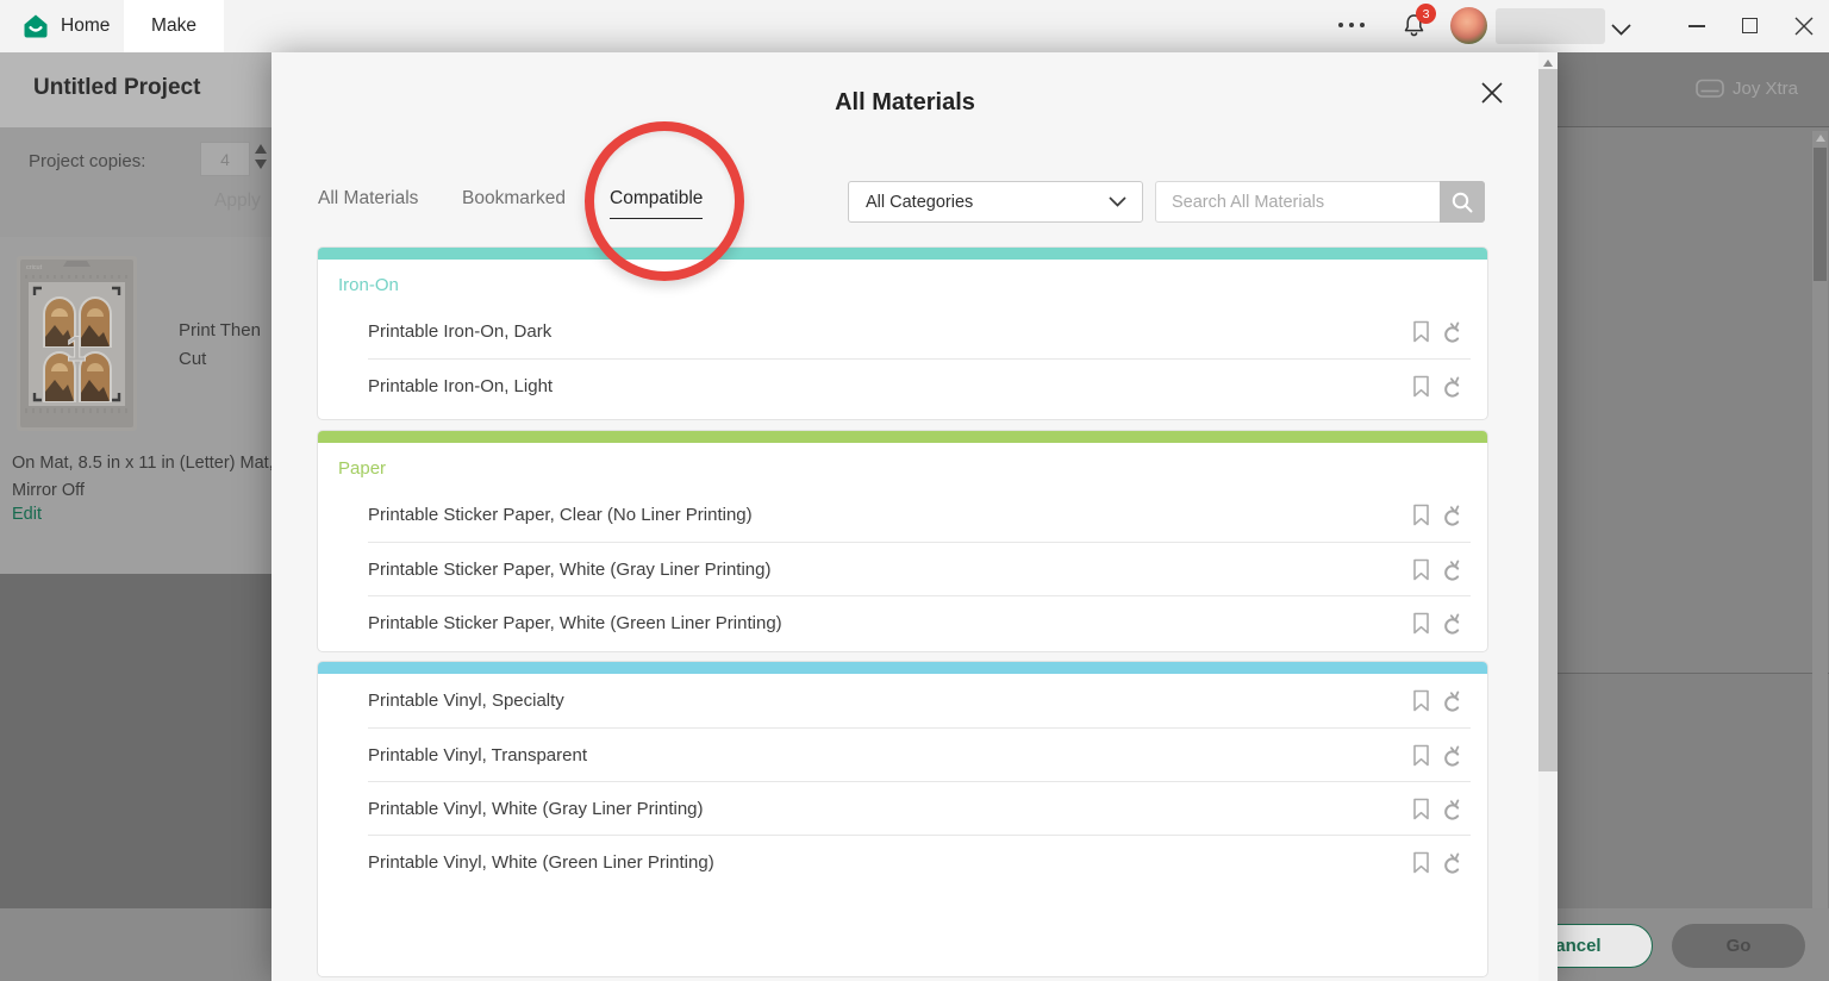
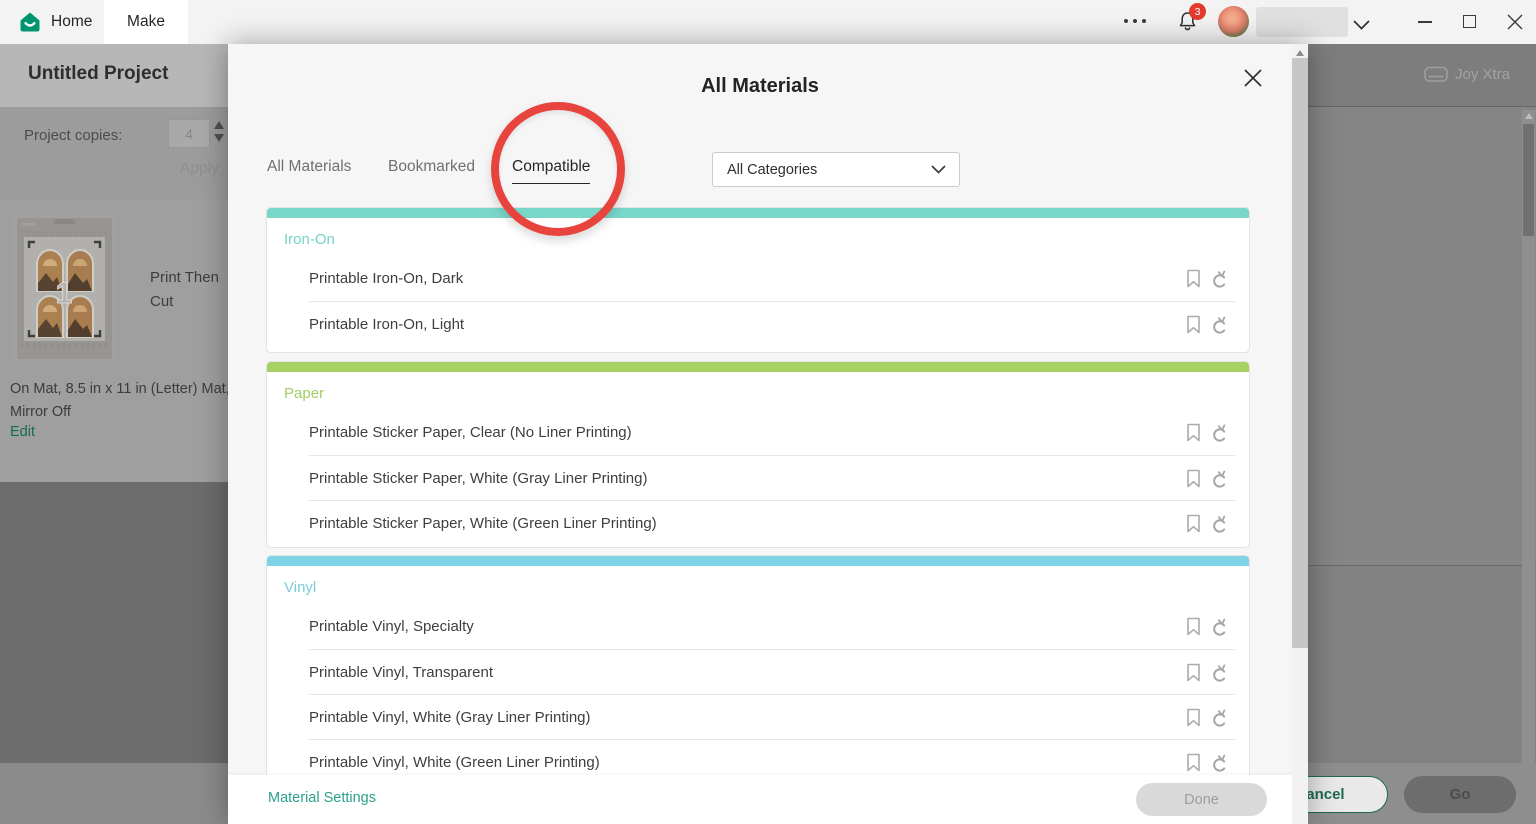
  Home
  Make
  3
  Untitled Project
  Project copies:
  4
  Apply
  1
  Print Then Cut
  On Mat, 8.5 in x 11 in (Letter) Mat
  Mirror Off
  Edit
  Joy Xtra
  ancel
  Go
  All Materials
  All Materials
  Bookmarked
  Compatible
  All Categories
- Search All Materials
  Iron-On
  Printable Iron-On, Dark
  Printable Iron-On, Light
  Paper
  Printable Sticker Paper, Clear (No Liner Printing)
  Printable Sticker Paper, White (Gray Liner Printing)
  Printable Sticker Paper, White (Green Liner Printing)
+ Vinyl
  Printable Vinyl, Specialty
  Printable Vinyl, Transparent
  Printable Vinyl, White (Gray Liner Printing)
  Printable Vinyl, White (Green Liner Printing)
+ Material Settings
+ Done
